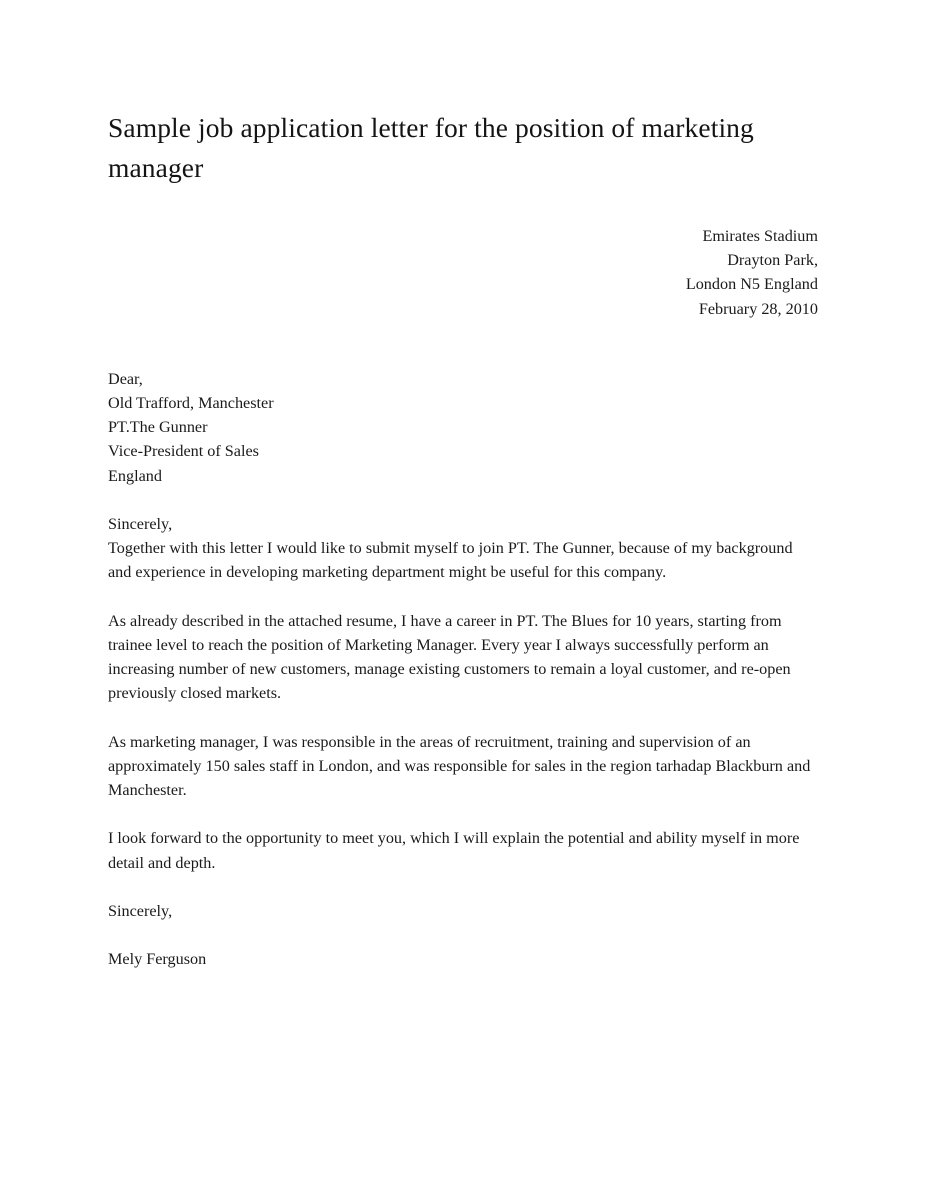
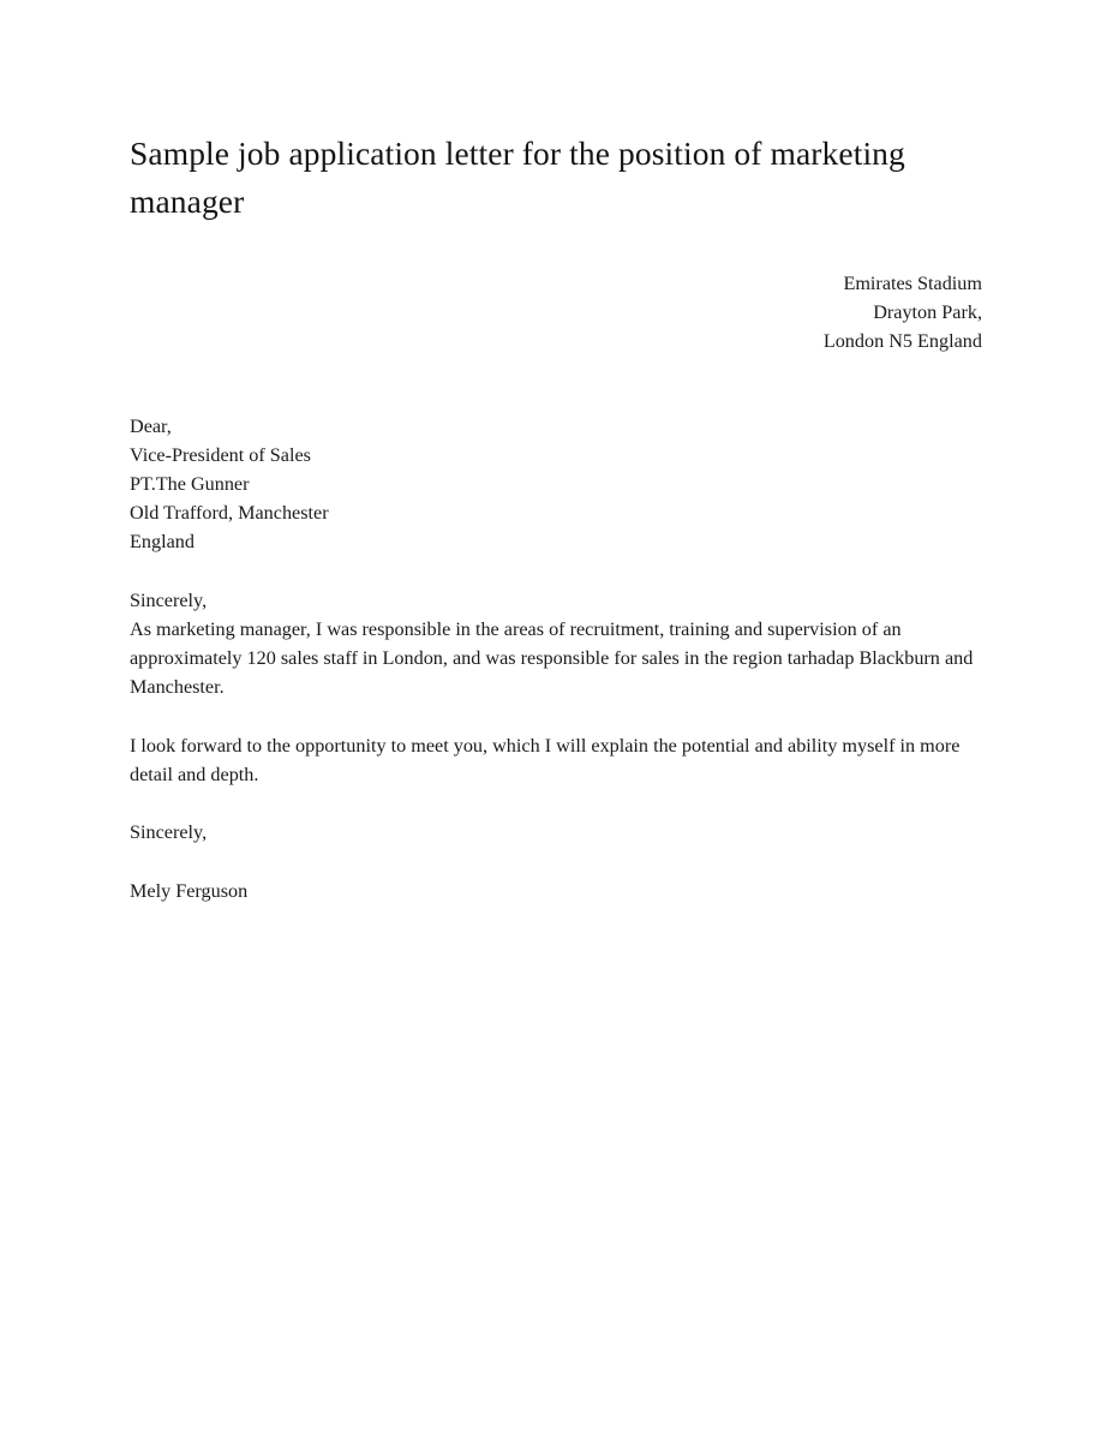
  Sample job application letter for the position of marketing manager
  Emirates Stadium
  Drayton Park,
  London N5 England
- February 28, 2010
  Dear,
- Old Trafford, Manchester
+ Vice-President of Sales
  PT.The Gunner
- Vice-President of Sales
+ Old Trafford, Manchester
  England
  Sincerely,
- Together with this letter I would like to submit myself to join PT. The Gunner, because of my background and experience in developing marketing department might be useful for this company.
- As already described in the attached resume, I have a career in PT. The Blues for 10 years, starting from trainee level to reach the position of Marketing Manager. Every year I always successfully perform an increasing number of new customers, manage existing customers to remain a loyal customer, and re-open previously closed markets.
- As marketing manager, I was responsible in the areas of recruitment, training and supervision of an approximately 150 sales staff in London, and was responsible for sales in the region tarhadap Blackburn and Manchester.
+ As marketing manager, I was responsible in the areas of recruitment, training and supervision of an approximately 120 sales staff in London, and was responsible for sales in the region tarhadap Blackburn and Manchester.
  I look forward to the opportunity to meet you, which I will explain the potential and ability myself in more detail and depth.
  Sincerely,
  Mely Ferguson
